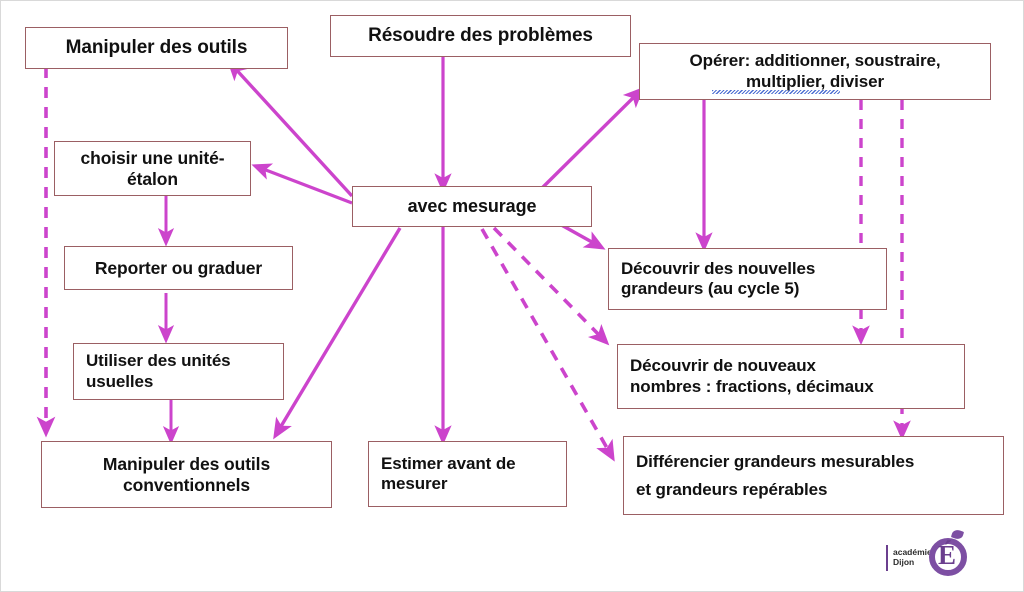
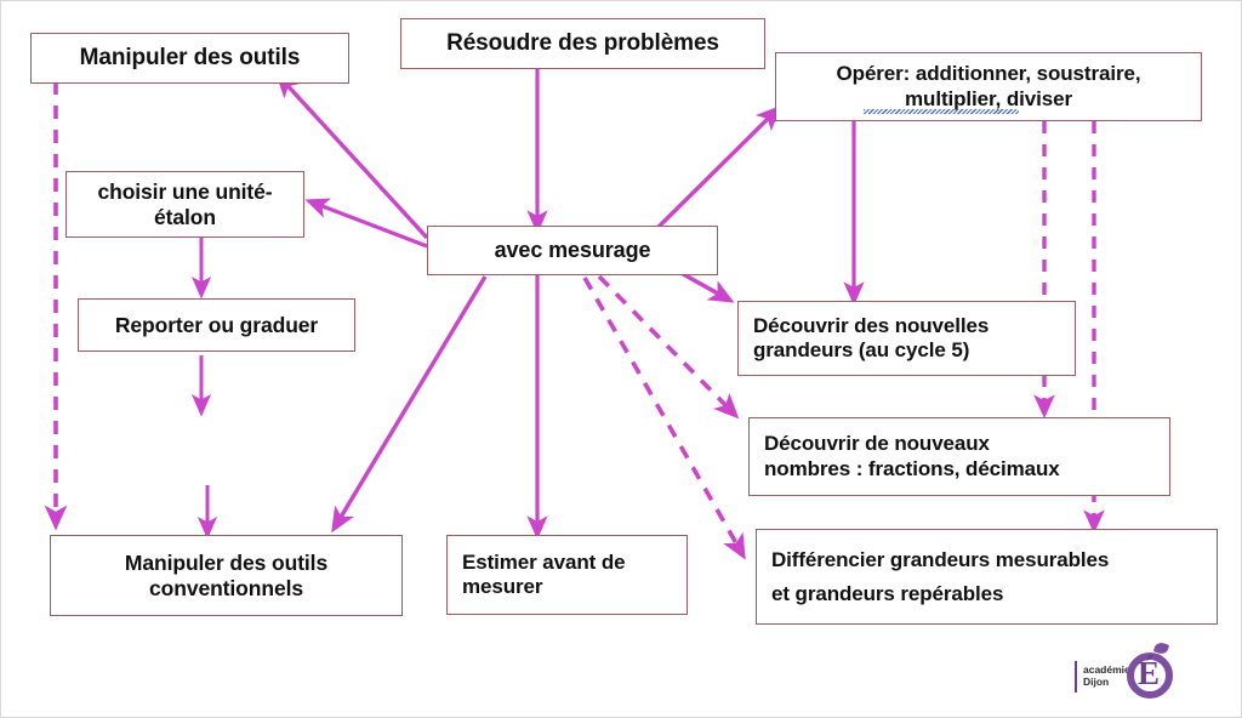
  Manipuler des outils
  Résoudre des problèmes
  Opérer: additionner, soustraire,
  multiplier, diviser
  choisir une unité-
  étalon
  avec mesurage
  Reporter ou graduer
  Découvrir des nouvelles
  grandeurs (au cycle 5)
- Utiliser des unités
- usuelles
  Découvrir de nouveaux
  nombres : fractions, décimaux
  Manipuler des outils
  conventionnels
  Estimer avant de
  mesurer
  Différencier grandeurs mesurables
  et grandeurs repérables
  académi
  Dijon
  É
